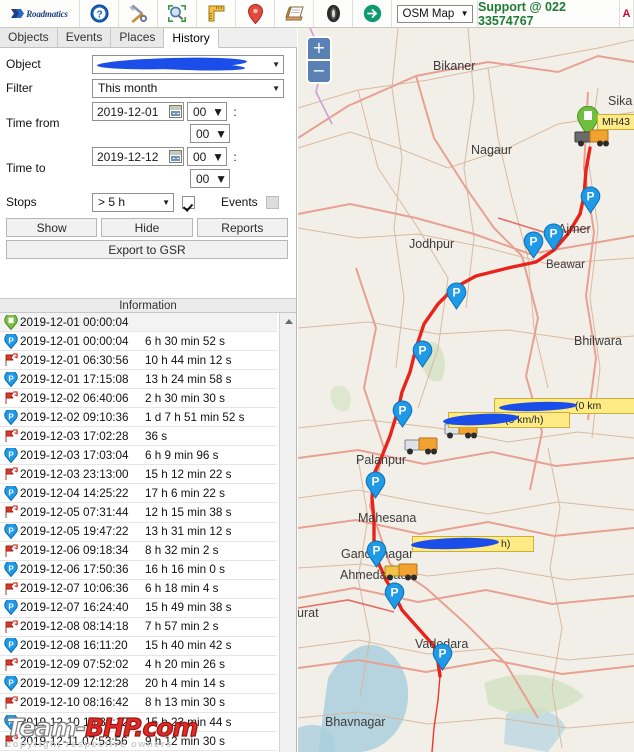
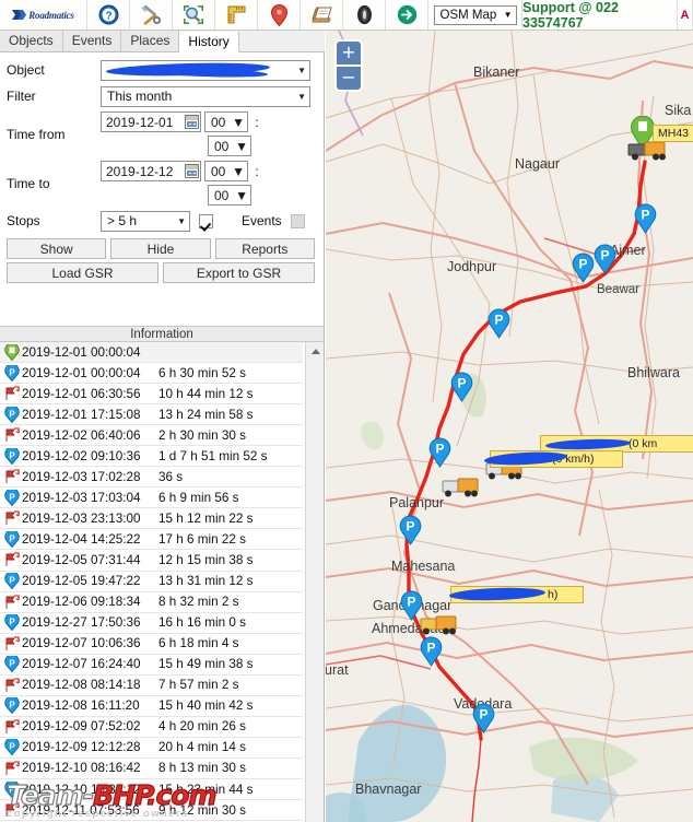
  Roadmatics
  ?
  OSM Map
  ▼
  Support @ 022 33574767
  A
  Objects
  Events
  Places
  History
  Object
  ▼
  Filter
  This month
  ▼
  Time from
  2019-12-01
  00
  ▼
  :
  00
  ▼
  Time to
  2019-12-12
  00
  ▼
  :
  00
  ▼
  Stops
  > 5 h
  ▼
  Events
  Show
  Hide
  Reports
+ Load GSR
  Export to GSR
  Information
  2019-12-01 00:00:04
  P
  2019-12-01 00:00:04
  6 h 30 min 52 s
  2019-12-01 06:30:56
  10 h 44 min 12 s
  P
  2019-12-01 17:15:08
  13 h 24 min 58 s
  2019-12-02 06:40:06
  2 h 30 min 30 s
  P
  2019-12-02 09:10:36
  1 d 7 h 51 min 52 s
  2019-12-03 17:02:28
  36 s
  P
  2019-12-03 17:03:04
- 6 h 9 min 96 s
+ 6 h 9 min 56 s
  2019-12-03 23:13:00
  15 h 12 min 22 s
  P
  2019-12-04 14:25:22
  17 h 6 min 22 s
  2019-12-05 07:31:44
  12 h 15 min 38 s
  P
  2019-12-05 19:47:22
  13 h 31 min 12 s
  2019-12-06 09:18:34
  8 h 32 min 2 s
  P
- 2019-12-06 17:50:36
+ 2019-12-27 17:50:36
  16 h 16 min 0 s
  2019-12-07 10:06:36
  6 h 18 min 4 s
  P
  2019-12-07 16:24:40
  15 h 49 min 38 s
  2019-12-08 08:14:18
  7 h 57 min 2 s
  P
  2019-12-08 16:11:20
  15 h 40 min 42 s
  2019-12-09 07:52:02
  4 h 20 min 26 s
  P
  2019-12-09 12:12:28
  20 h 4 min 14 s
  2019-12-10 08:16:42
  8 h 13 min 30 s
  P
  2019-12-10 16:30:12
  15 h 23 min 44 s
  2019-12-11 07:53:56
  9 h 12 min 30 s
  Team-BHP.com
  copyright respective owners
  +
  −
  Bikaner
  Sika
  Nagaur
  jmer
  Jodhpur
  Beawar
  Bhilwara
  Palanpur
  Mahesana
  urat
  Vaddara
  Bhavnagar
  P
  P
  P
  P
  P
  P
  P
  P
  P
  P
  MH43
  (0 km
  km/h)
  h)
